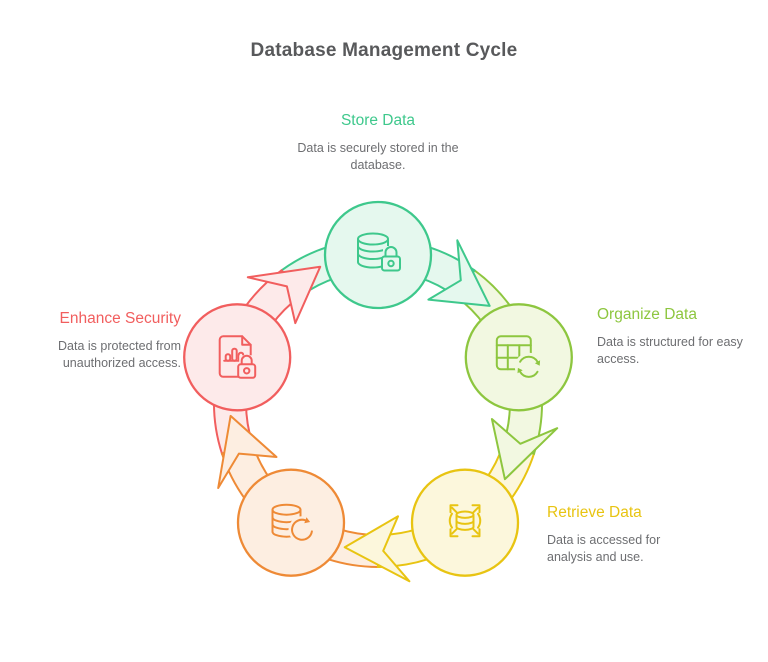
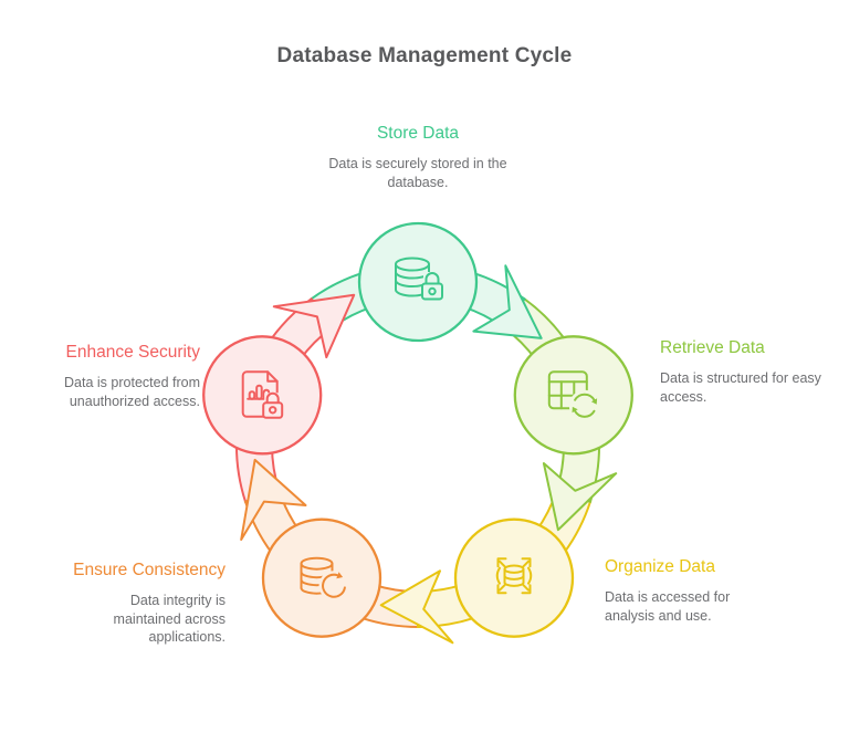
  Database Management Cycle
  Store Data
  Data is securely stored in the database.
- Organize Data
+ Retrieve Data
  Data is structured for easy access.
- Retrieve Data
+ Organize Data
  Data is accessed for analysis and use.
+ Ensure Consistency
+ Data integrity is maintained across applications.
  Enhance Security
  Data is protected from unauthorized access.
